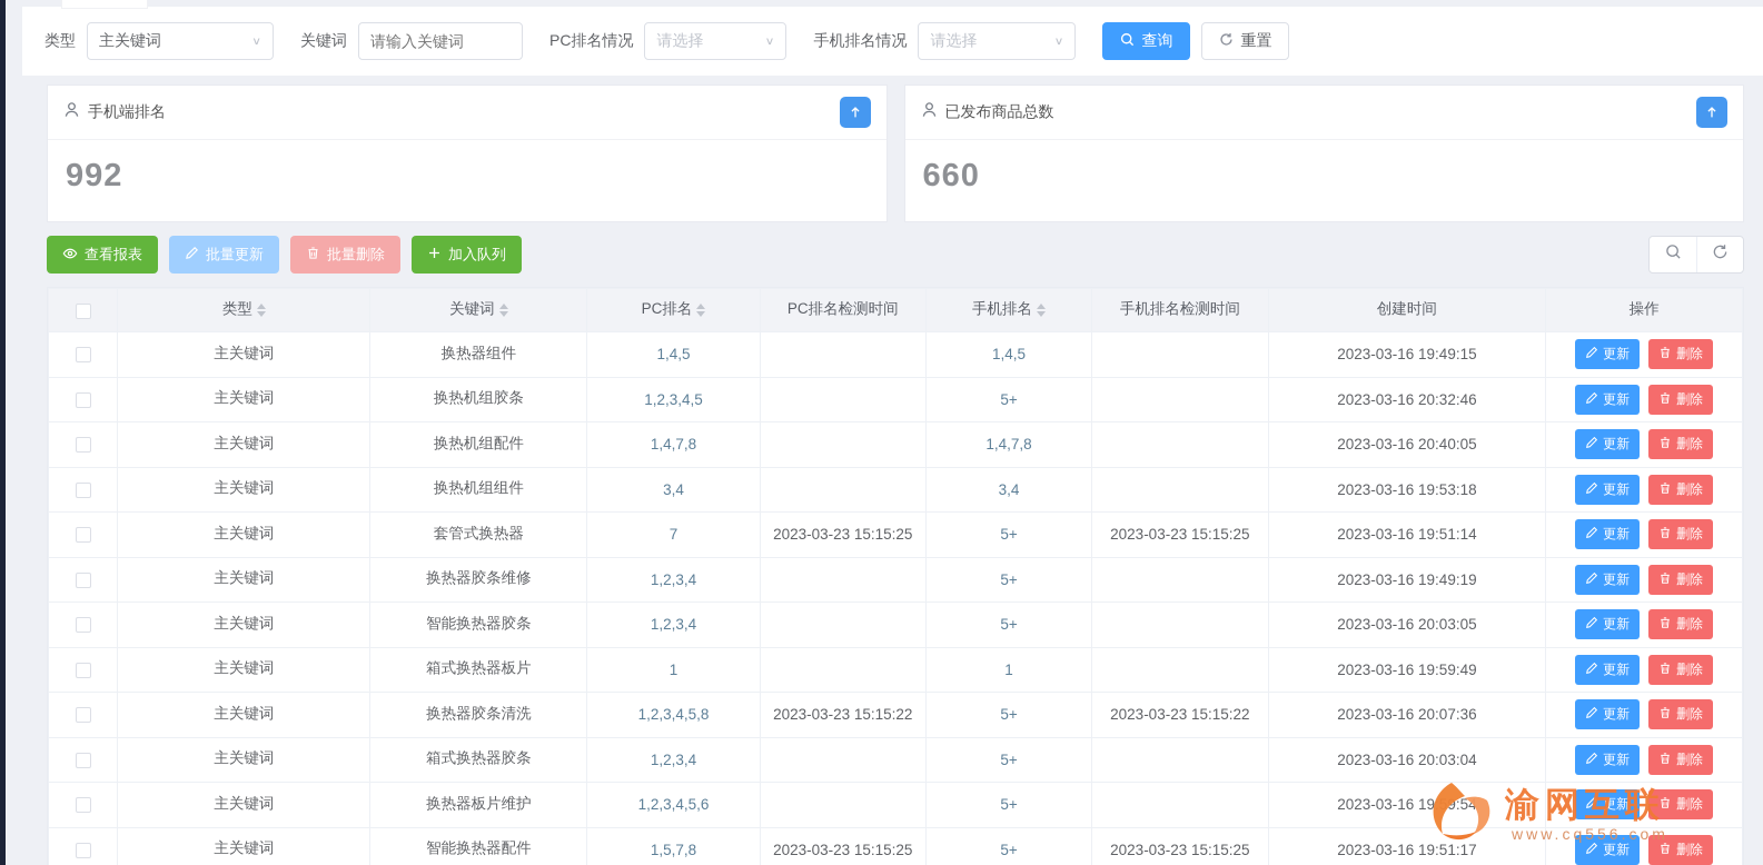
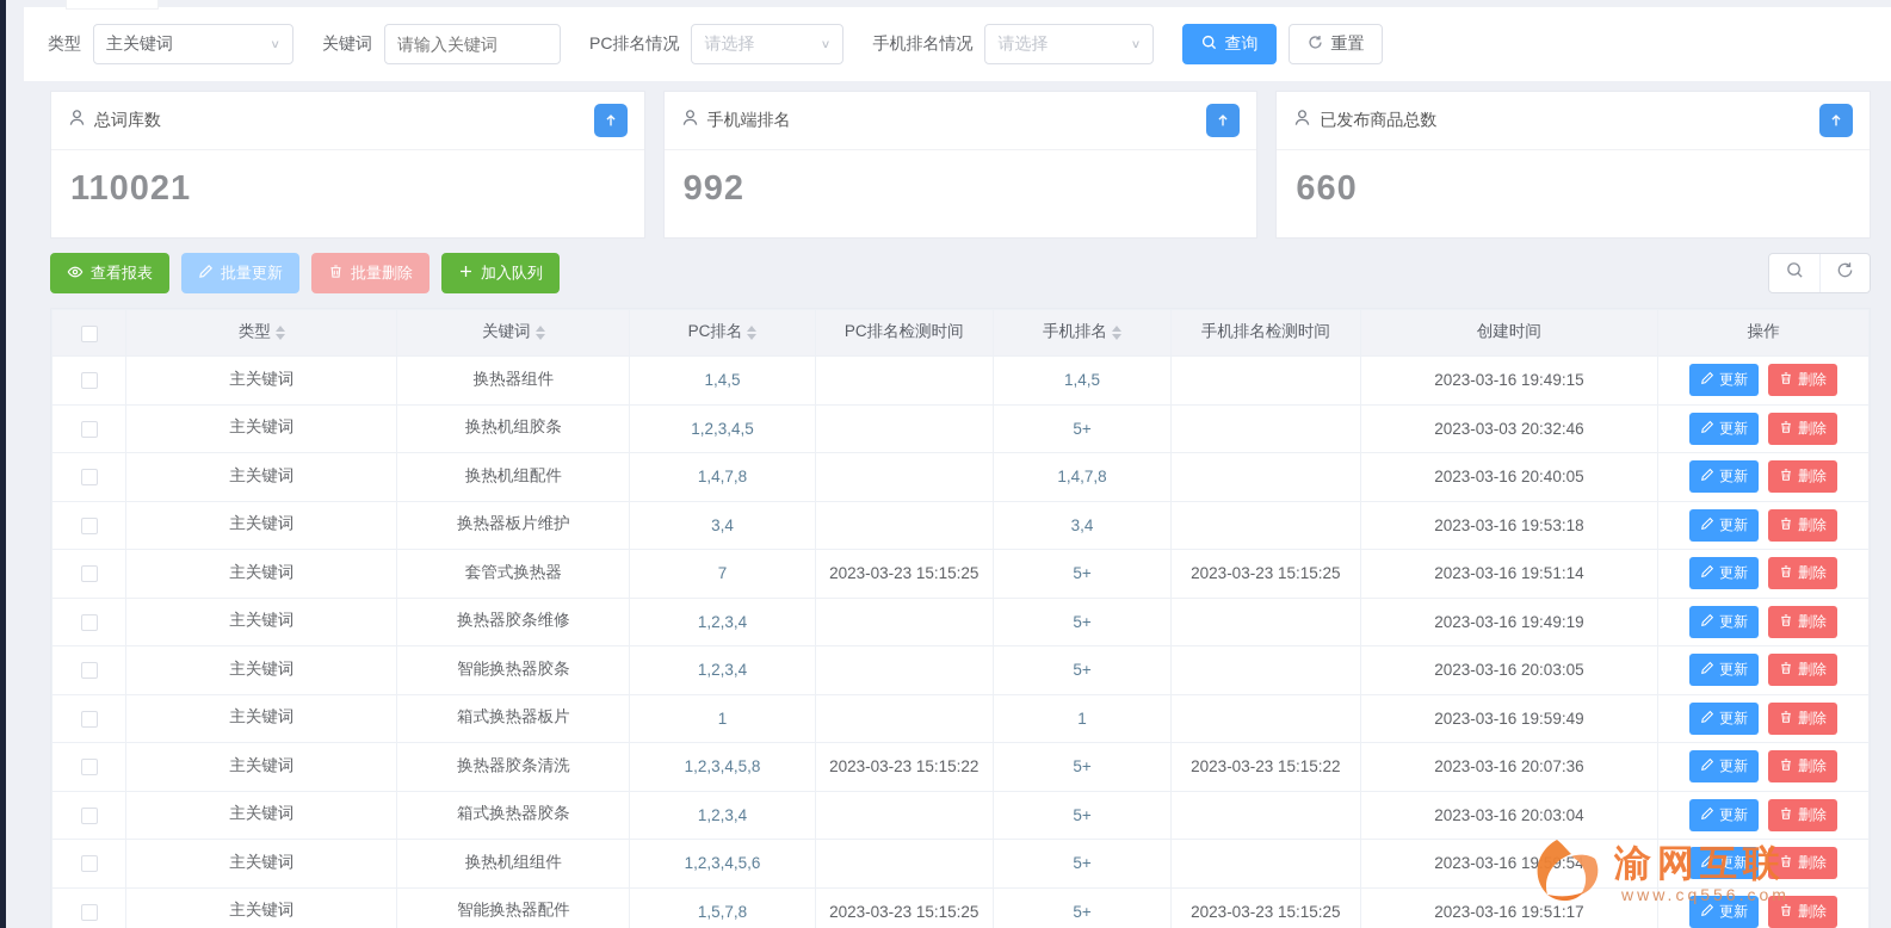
  类型
  主关键词
  ∨
  关键词
  请输入关键词
  PC排名情况
  请选择
  ∨
  手机排名情况
  请选择
  ∨
  查询
  重置
+ 总词库数
+ 110021
  手机端排名
  992
  已发布商品总数
  660
  查看报表
  批量更新
  批量删除
  加入队列
  	类型	关键词	PC排名	PC排名检测时间	手机排名	手机排名检测时间	创建时间	操作
  	主关键词	换热器组件	1,4,5		1,4,5		2023-03-16 19:49:15	更新 删除
- 	主关键词	换热机组胶条	1,2,3,4,5		5+		2023-03-16 20:32:46	更新 删除
+ 	主关键词	换热机组胶条	1,2,3,4,5		5+		2023-03-03 20:32:46	更新 删除
  	主关键词	换热机组配件	1,4,7,8		1,4,7,8		2023-03-16 20:40:05	更新 删除
- 	主关键词	换热机组组件	3,4		3,4		2023-03-16 19:53:18	更新 删除
+ 	主关键词	换热器板片维护	3,4		3,4		2023-03-16 19:53:18	更新 删除
  	主关键词	套管式换热器	7	2023-03-23 15:15:25	5+	2023-03-23 15:15:25	2023-03-16 19:51:14	更新 删除
  	主关键词	换热器胶条维修	1,2,3,4		5+		2023-03-16 19:49:19	更新 删除
  	主关键词	智能换热器胶条	1,2,3,4		5+		2023-03-16 20:03:05	更新 删除
  	主关键词	箱式换热器板片	1		1		2023-03-16 19:59:49	更新 删除
  	主关键词	换热器胶条清洗	1,2,3,4,5,8	2023-03-23 15:15:22	5+	2023-03-23 15:15:22	2023-03-16 20:07:36	更新 删除
  	主关键词	箱式换热器胶条	1,2,3,4		5+		2023-03-16 20:03:04	更新 删除
- 	主关键词	换热器板片维护	1,2,3,4,5,6		5+		2023-03-16 199:54	更新 删除
+ 	主关键词	换热机组组件	1,2,3,4,5,6		5+		2023-03-16 199:54	更新 删除
  	主关键词	智能换热器配件	1,5,7,8	2023-03-23 15:15:25	5+	2023-03-23 15:15:25	2023-03-16 19:51:17	更新 删除
  渝网互联
  www.cq556.com
